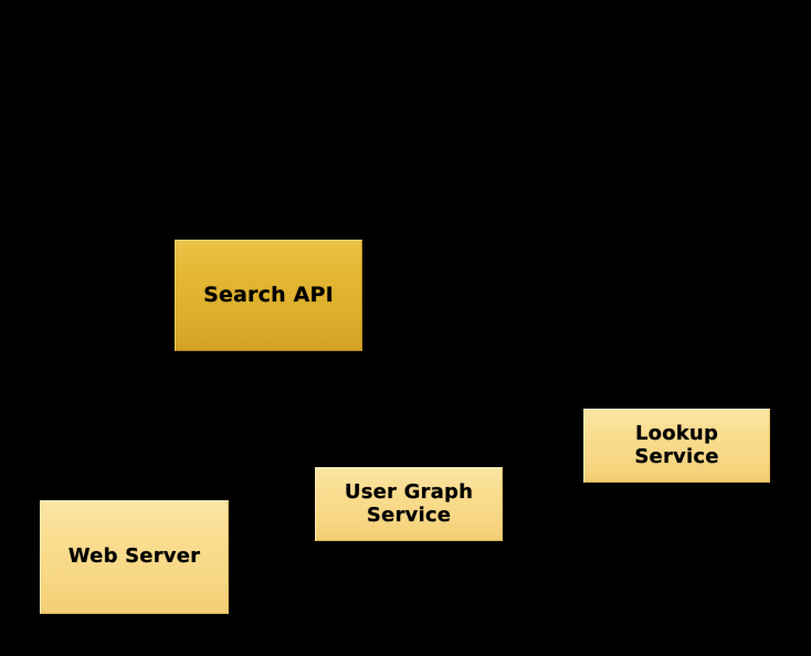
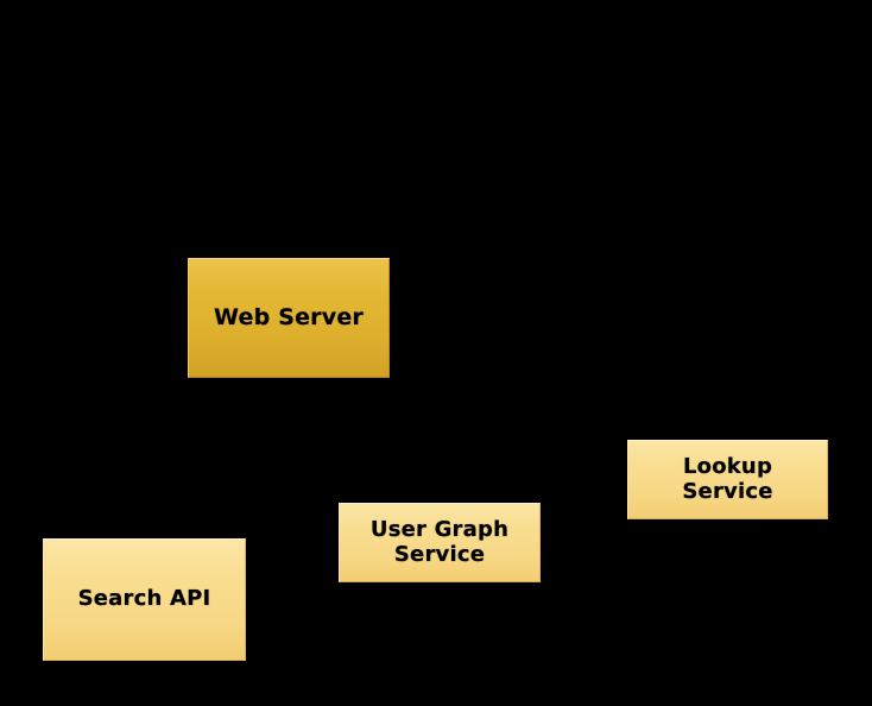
- Search API
+ Web Server
  Lookup
  Service
  User Graph
  Service
- Web Server
+ Search API
